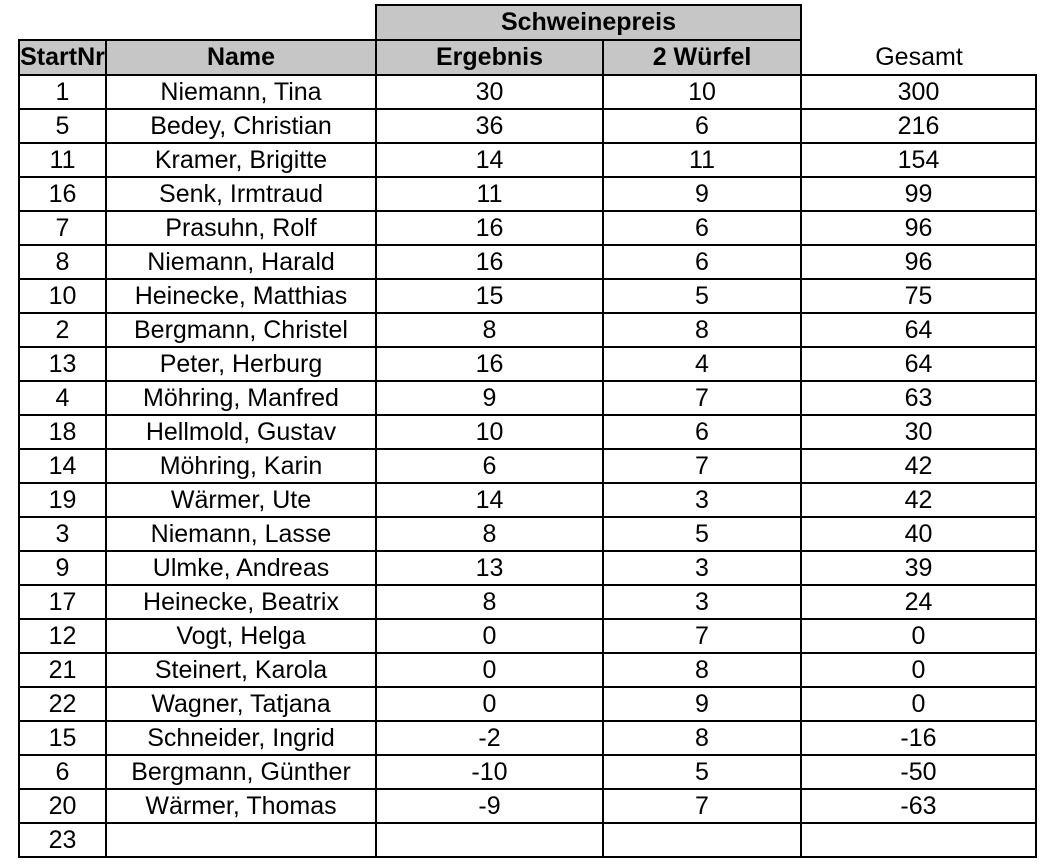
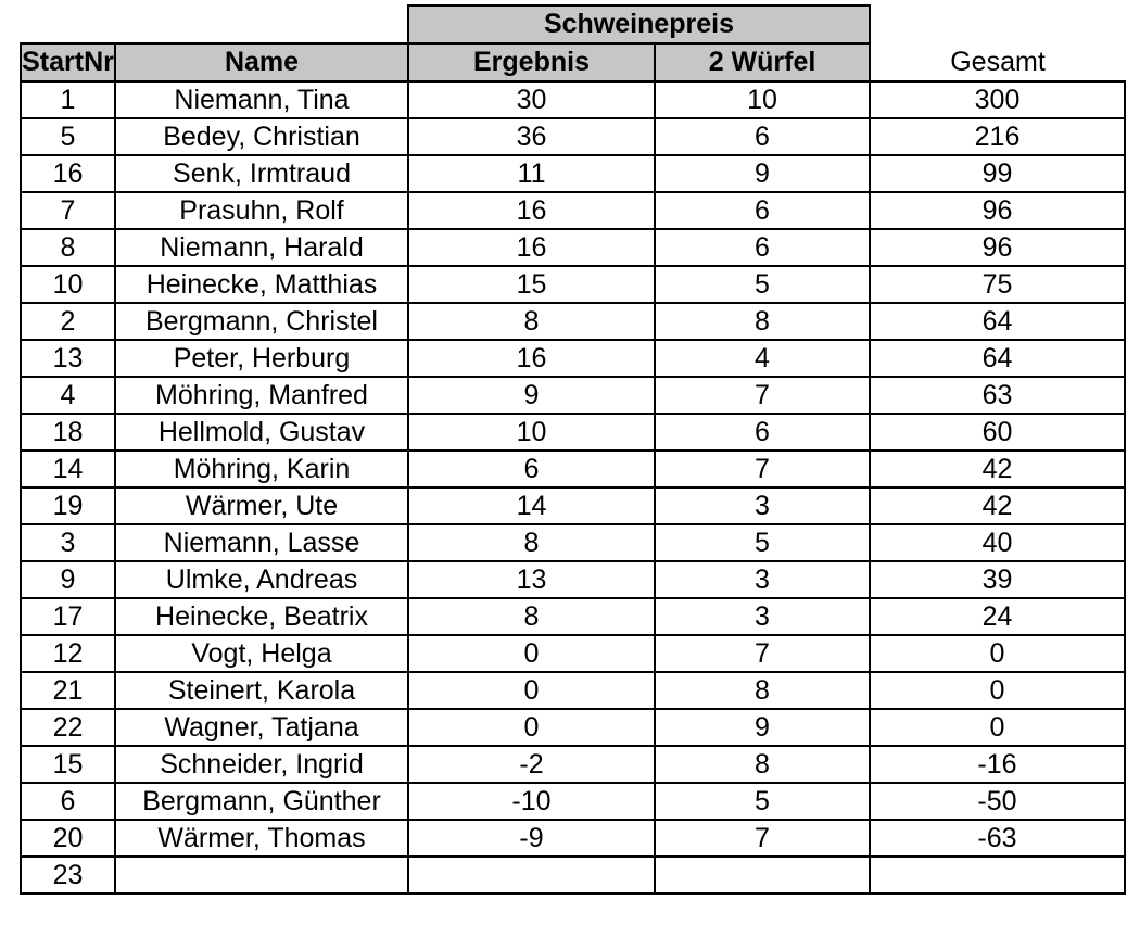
  	Schweinepreis
  StartNr	Name	Ergebnis	2 Würfel	Gesamt
  1	Niemann, Tina	30	10	300
  5	Bedey, Christian	36	6	216
- 11	Kramer, Brigitte	14	11	154
  16	Senk, Irmtraud	11	9	99
  7	Prasuhn, Rolf	16	6	96
  8	Niemann, Harald	16	6	96
  10	Heinecke, Matthias	15	5	75
  2	Bergmann, Christel	8	8	64
  13	Peter, Herburg	16	4	64
  4	Möhring, Manfred	9	7	63
- 18	Hellmold, Gustav	10	6	30
+ 18	Hellmold, Gustav	10	6	60
  14	Möhring, Karin	6	7	42
  19	Wärmer, Ute	14	3	42
  3	Niemann, Lasse	8	5	40
  9	Ulmke, Andreas	13	3	39
  17	Heinecke, Beatrix	8	3	24
  12	Vogt, Helga	0	7	0
  21	Steinert, Karola	0	8	0
  22	Wagner, Tatjana	0	9	0
  15	Schneider, Ingrid	-2	8	-16
  6	Bergmann, Günther	-10	5	-50
  20	Wärmer, Thomas	-9	7	-63
  23
